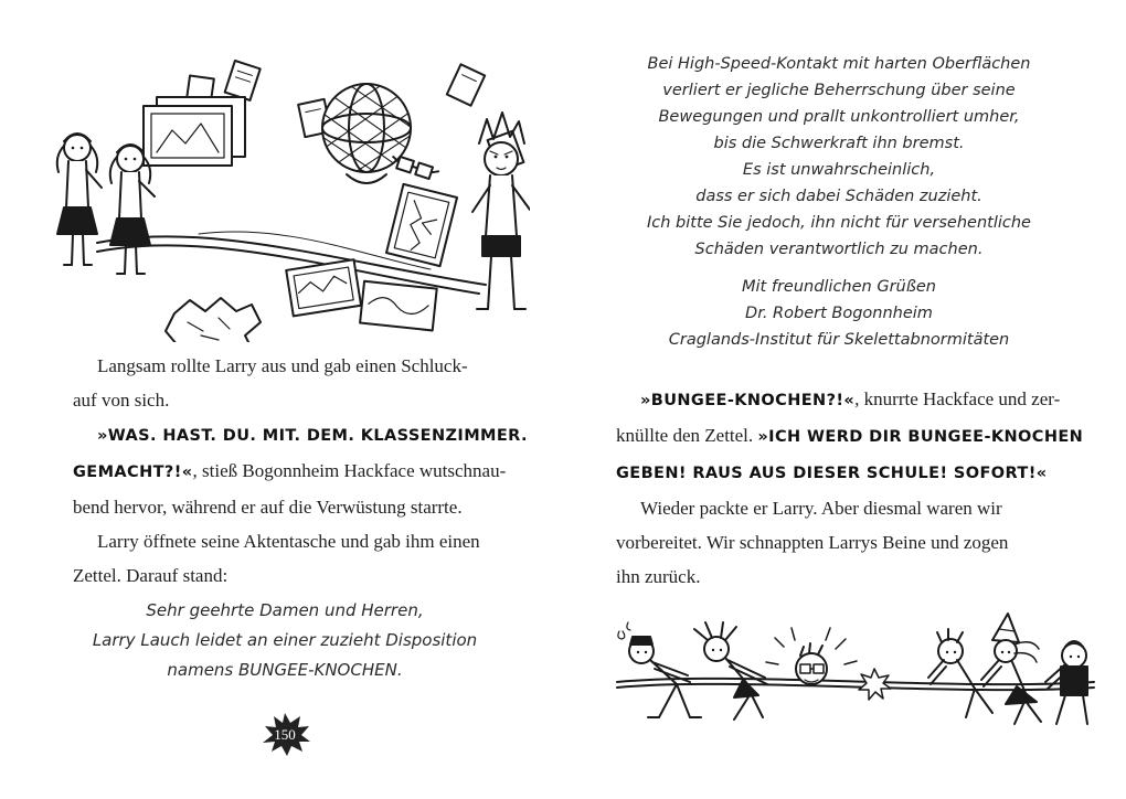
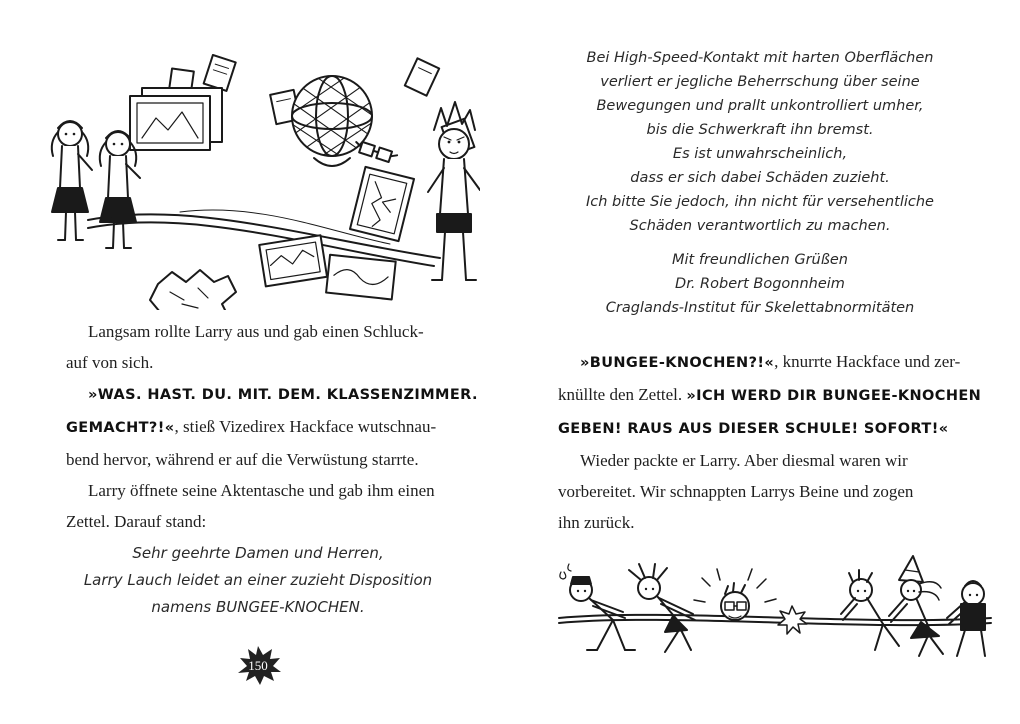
  Langsam rollte Larry aus und gab einen Schluck-
  auf von sich.
  »WAS. HAST. DU. MIT. DEM. KLASSENZIMMER.
- GEMACHT?!«, stieß Bogonnheim Hackface wutschnau-
+ GEMACHT?!«, stieß Vizedirex Hackface wutschnau-
  bend hervor, während er auf die Verwüstung starrte.
  Larry öffnete seine Aktentasche und gab ihm einen
  Zettel. Darauf stand:
  Sehr geehrte Damen und Herren,
  Larry Lauch leidet an einer zuzieht Disposition
  namens BUNGEE-KNOCHEN.
  150
  Bei High-Speed-Kontakt mit harten Oberflächen
  verliert er jegliche Beherrschung über seine
  Bewegungen und prallt unkontrolliert umher,
  bis die Schwerkraft ihn bremst.
  Es ist unwahrscheinlich,
  dass er sich dabei Schäden zuzieht.
  Ich bitte Sie jedoch, ihn nicht für versehentliche
  Schäden verantwortlich zu machen.
  Mit freundlichen Grüßen
  Dr. Robert Bogonnheim
  Craglands-Institut für Skelettabnormitäten
  »BUNGEE-KNOCHEN?!«, knurrte Hackface und zer-
  knüllte den Zettel. »ICH WERD DIR BUNGEE-KNOCHEN
  GEBEN! RAUS AUS DIESER SCHULE! SOFORT!«
  Wieder packte er Larry. Aber diesmal waren wir
  vorbereitet. Wir schnappten Larrys Beine und zogen
  ihn zurück.
